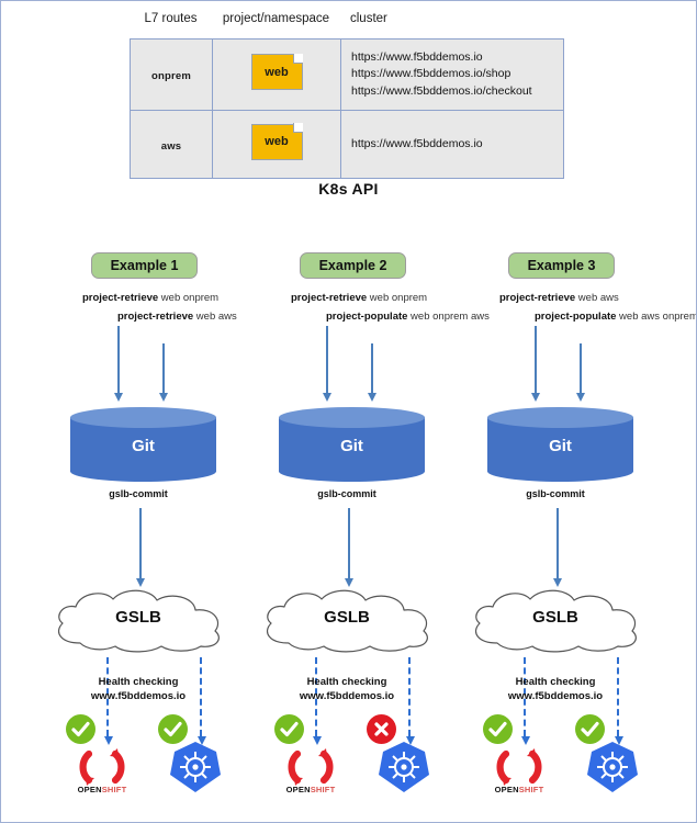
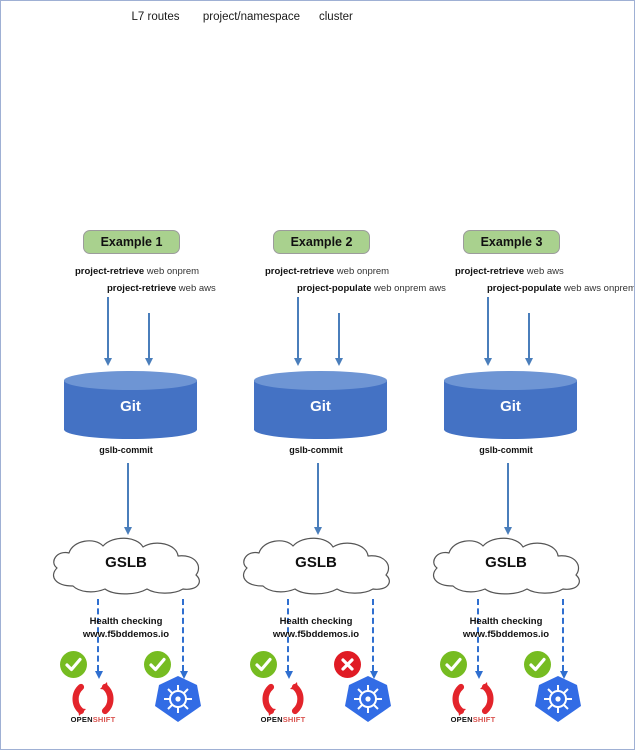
  L7 routes
  project/namespace
  cluster
- onprem	web	https://www.f5bddemos.io https://www.f5bddemos.io/shop https://www.f5bddemos.io/checkout
- aws	web	https://www.f5bddemos.io
- K8s API
  Example 1
  project-retrieve web onprem
  project-retrieve web aws
  Git
  gslb-commit
  GSLB
  Health checking
  www.f5bddemos.io
  OPENSHIFT
  Example 2
  project-retrieve web onprem
  project-populate web onprem aws
  Git
  gslb-commit
  GSLB
  Health checking
  www.f5bddemos.io
  OPENSHIFT
  Example 3
  project-retrieve web aws
  project-populate web aws onprem
  Git
  gslb-commit
  GSLB
  Health checking
  www.f5bddemos.io
  OPENSHIFT
